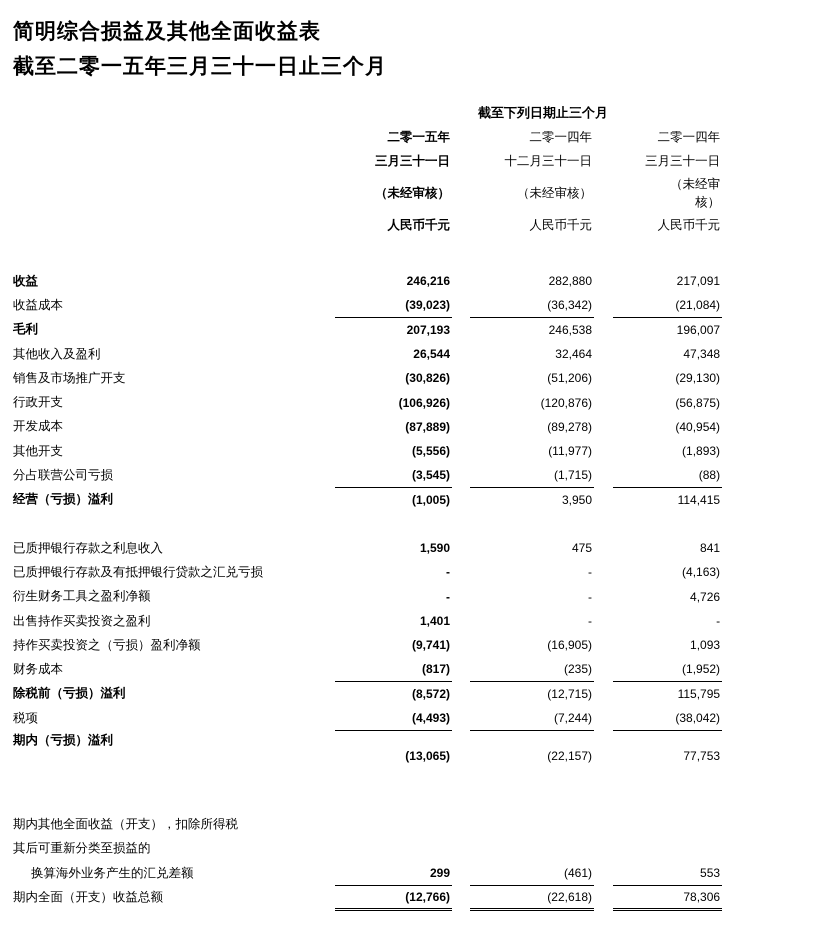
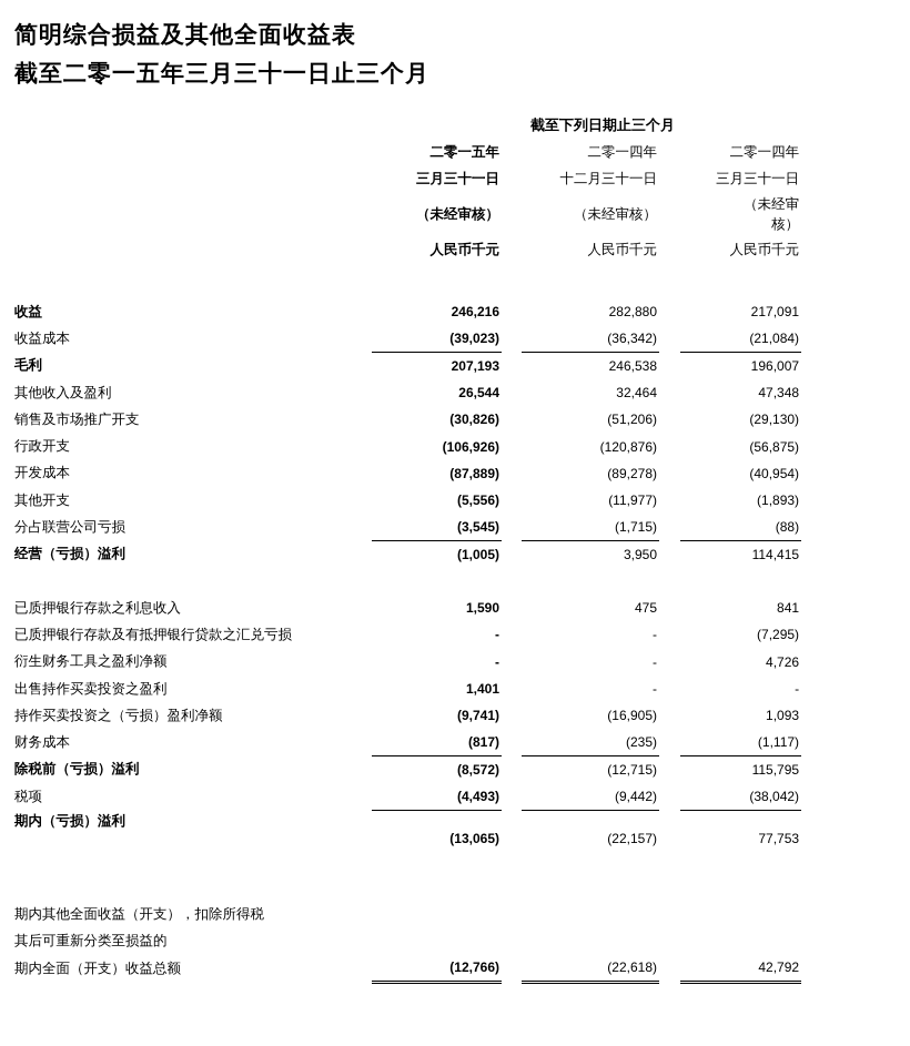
  简明综合损益及其他全面收益表
  截至二零一五年三月三十一日止三个月
  截至下列日期止三个月
  	二零一五年		二零一四年		二零一四年
  	三月三十一日		十二月三十一日		三月三十一日
  	（未经审核）		（未经审核）		（未经审 核）
  	人民币千元		人民币千元		人民币千元
  收益	246,216		282,880		217,091
  收益成本	(39,023)		(36,342)		(21,084)
  毛利	207,193		246,538		196,007
  其他收入及盈利	26,544		32,464		47,348
  销售及市场推广开支	(30,826)		(51,206)		(29,130)
  行政开支	(106,926)		(120,876)		(56,875)
  开发成本	(87,889)		(89,278)		(40,954)
  其他开支	(5,556)		(11,977)		(1,893)
  分占联营公司亏损	(3,545)		(1,715)		(88)
  经营（亏损）溢利	(1,005)		3,950		114,415
  已质押银行存款之利息收入	1,590		475		841
- 已质押银行存款及有抵押银行贷款之汇兑亏损	-		-		(4,163)
+ 已质押银行存款及有抵押银行贷款之汇兑亏损	-		-		(7,295)
  衍生财务工具之盈利净额	-		-		4,726
  出售持作买卖投资之盈利	1,401		-		-
  持作买卖投资之（亏损）盈利净额	(9,741)		(16,905)		1,093
- 财务成本	(817)		(235)		(1,952)
+ 财务成本	(817)		(235)		(1,117)
  除税前（亏损）溢利	(8,572)		(12,715)		115,795
- 税项	(4,493)		(7,244)		(38,042)
+ 税项	(4,493)		(9,442)		(38,042)
  期内（亏损）溢利	(13,065)		(22,157)		77,753
  期内其他全面收益（开支），扣除所得税
  其后可重新分类至损益的
- 换算海外业务产生的汇兑差额	299		(461)		553
- 期内全面（开支）收益总额	(12,766)		(22,618)		78,306
+ 期内全面（开支）收益总额	(12,766)		(22,618)		42,792
